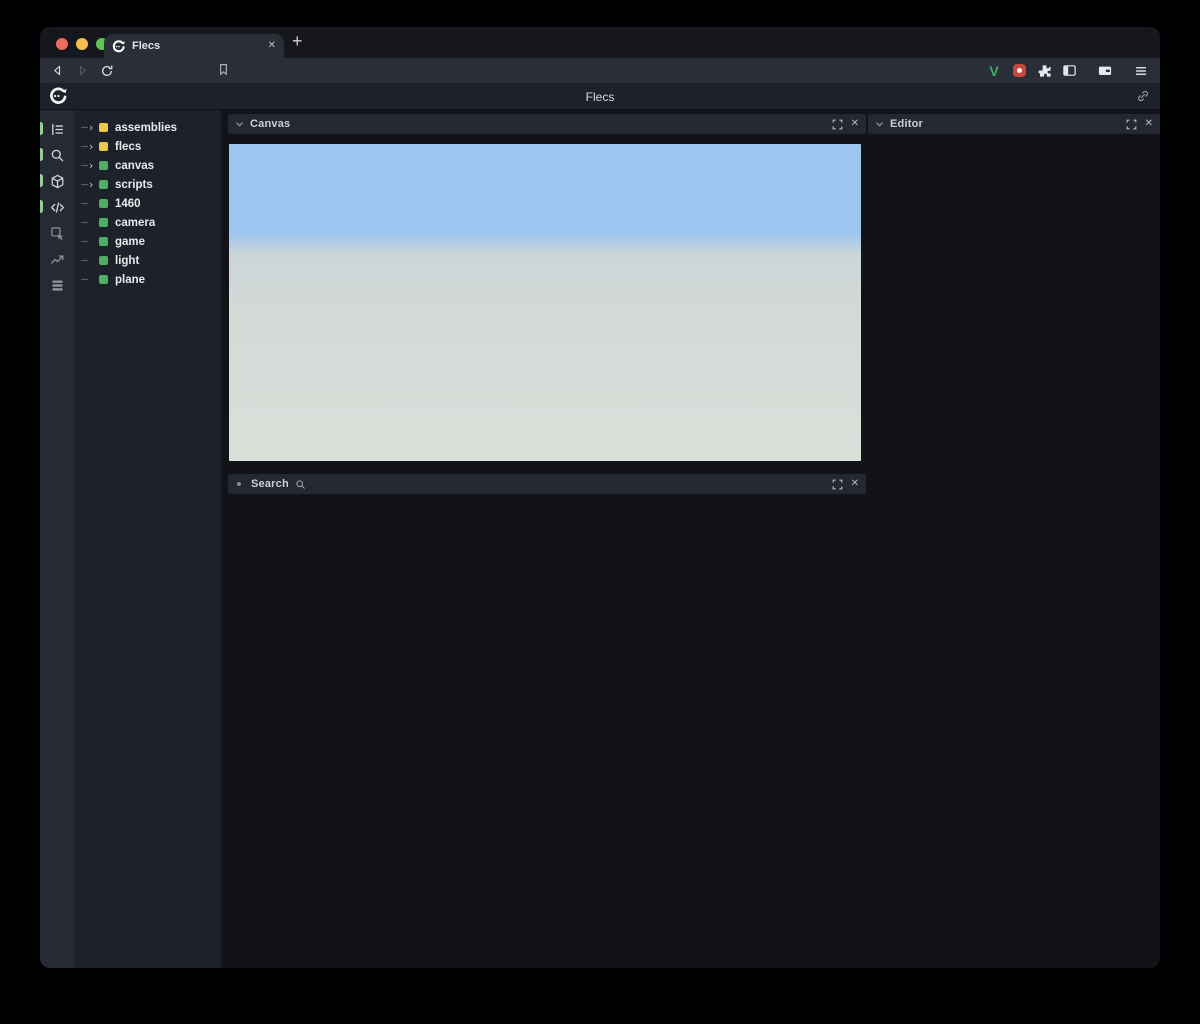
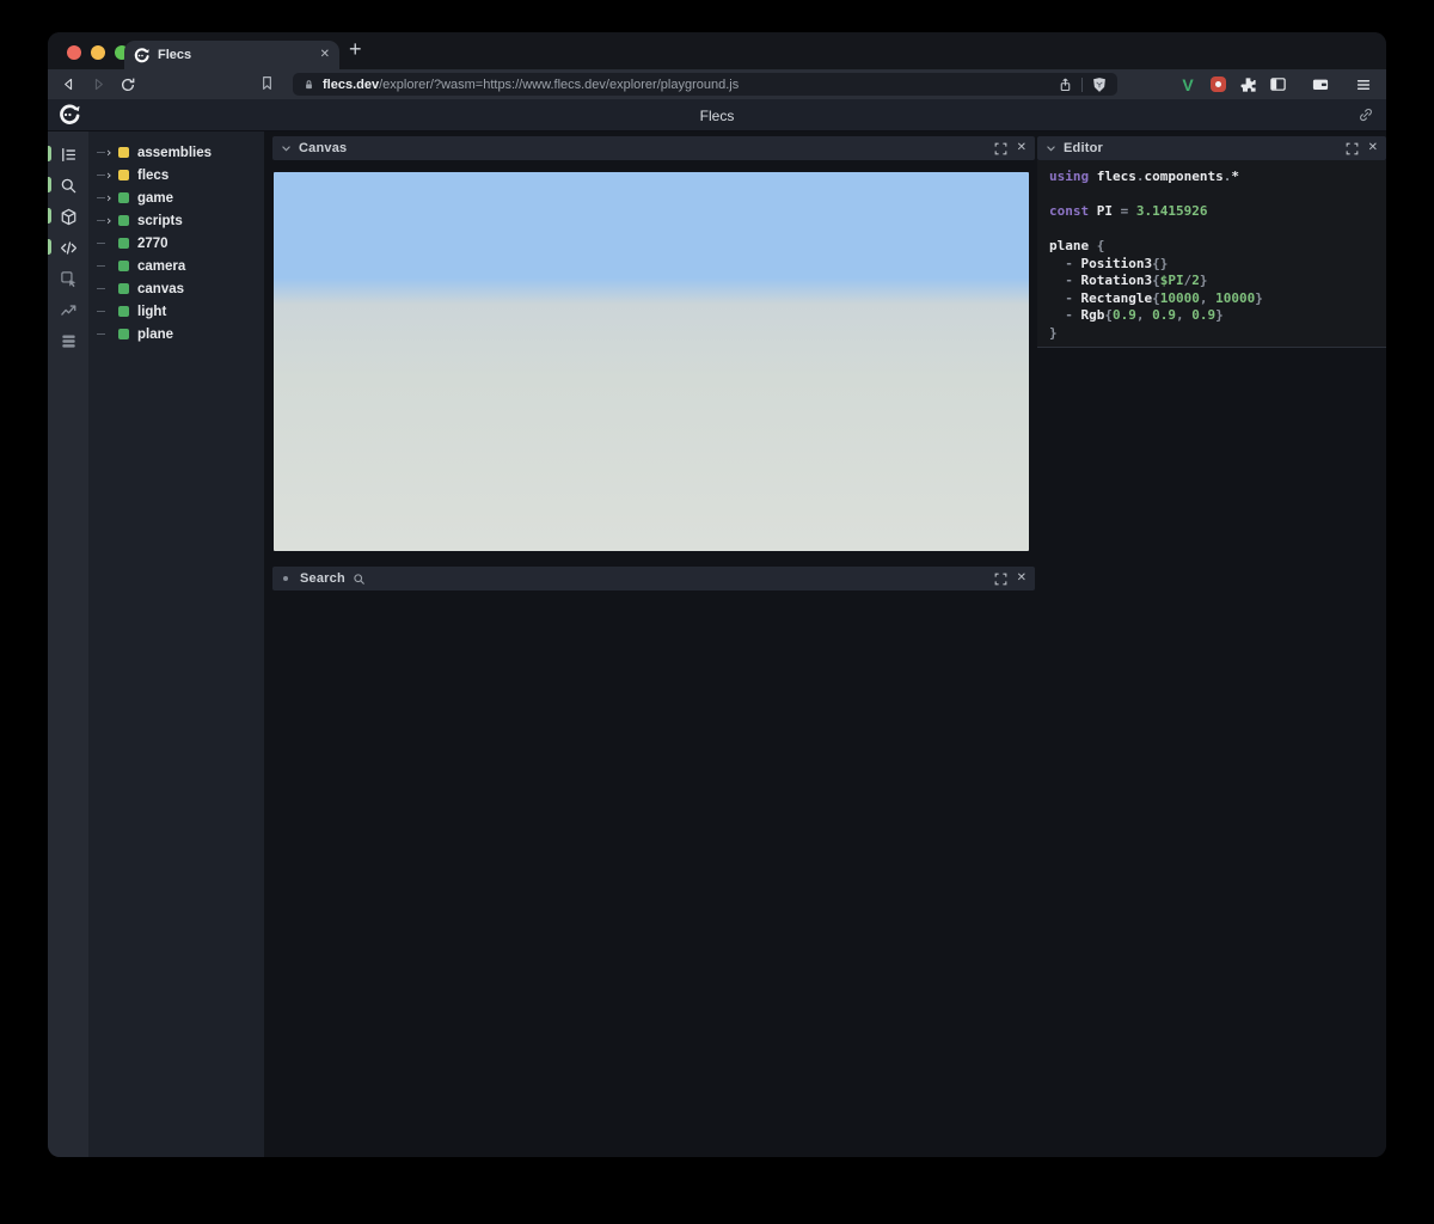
  Flecs
  ✕
  +
+ flecs.dev/explorer/?wasm=https://www.flecs.dev/explorer/playground.js
  V
  Flecs
  ›
  assemblies
  ›
  flecs
  ›
- canvas
+ game
  ›
  scripts
- 1460
+ 2770
  camera
- game
+ canvas
  light
  plane
  Canvas
  ✕
  Search
  ✕
  Editor
  ✕
+ using flecs.components.*
+ const PI = 3.1415926
+ plane {
+ - Position3{}
+ - Rotation3{$PI/2}
+ - Rectangle{10000, 10000}
+ - Rgb{0.9, 0.9, 0.9}
+ }
